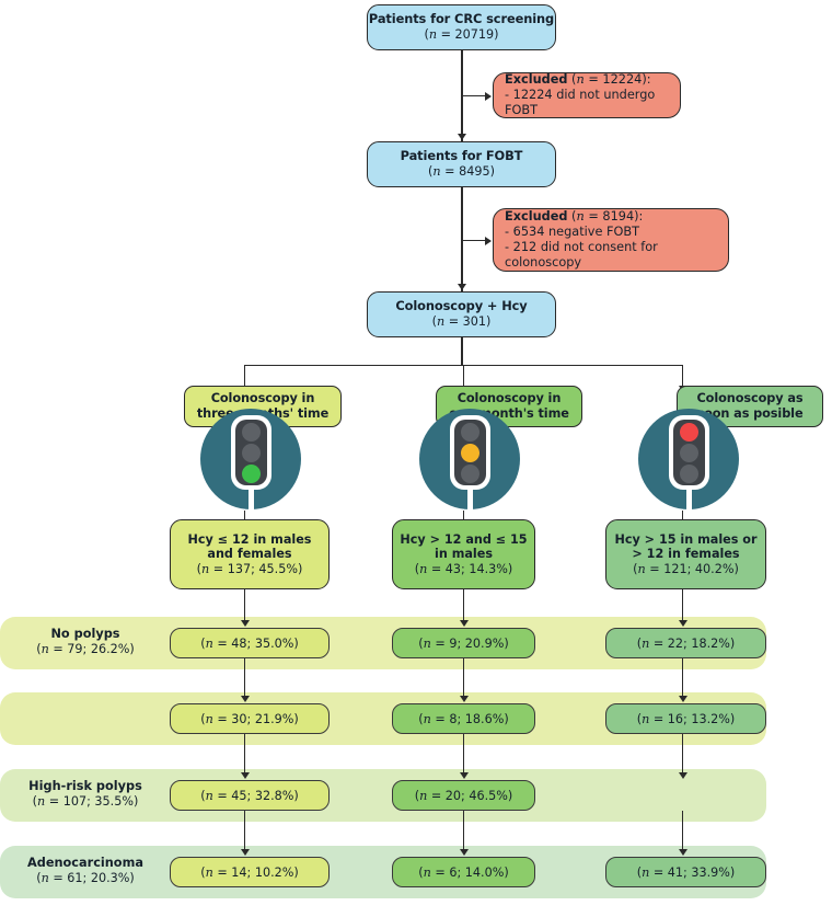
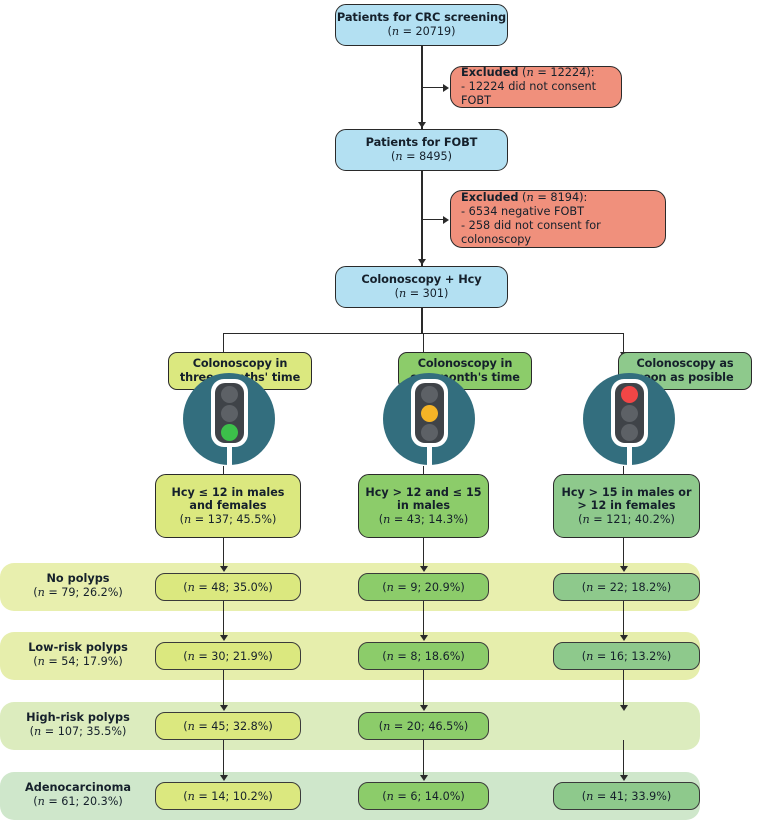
  Patients for CRC screening
  (n = 20719)
  Patients for FOBT
  (n = 8495)
  Colonoscopy + Hcy
  (n = 301)
  Excluded (n = 12224):
- - 12224 did not undergo FOBT
+ - 12224 did not consent FOBT
  Excluded (n = 8194):
  - 6534 negative FOBT
- - 212 did not consent for colonoscopy
+ - 258 did not consent for colonoscopy
  Colonoscopy in
  Hcy ≤ 12 in males
  and females
  (n = 137; 45.5%)
  Colonoscopy in
  onth's time
  Hcy > 12 and ≤ 15
  in males
  (n = 43; 14.3%)
  Colonoscopy as
  on as posible
  Hcy > 15 in males or
  > 12 in females
  (n = 121; 40.2%)
  No polyps
  (n = 79; 26.2%)
  (n = 48; 35.0%)
  (n = 9; 20.9%)
  (n = 22; 18.2%)
+ Low-risk polyps
+ (n = 54; 17.9%)
  (n = 30; 21.9%)
  (n = 8; 18.6%)
  (n = 16; 13.2%)
  High-risk polyps
  (n = 107; 35.5%)
  (n = 45; 32.8%)
  (n = 20; 46.5%)
  Adenocarcinoma
  (n = 61; 20.3%)
  (n = 14; 10.2%)
  (n = 6; 14.0%)
  (n = 41; 33.9%)
